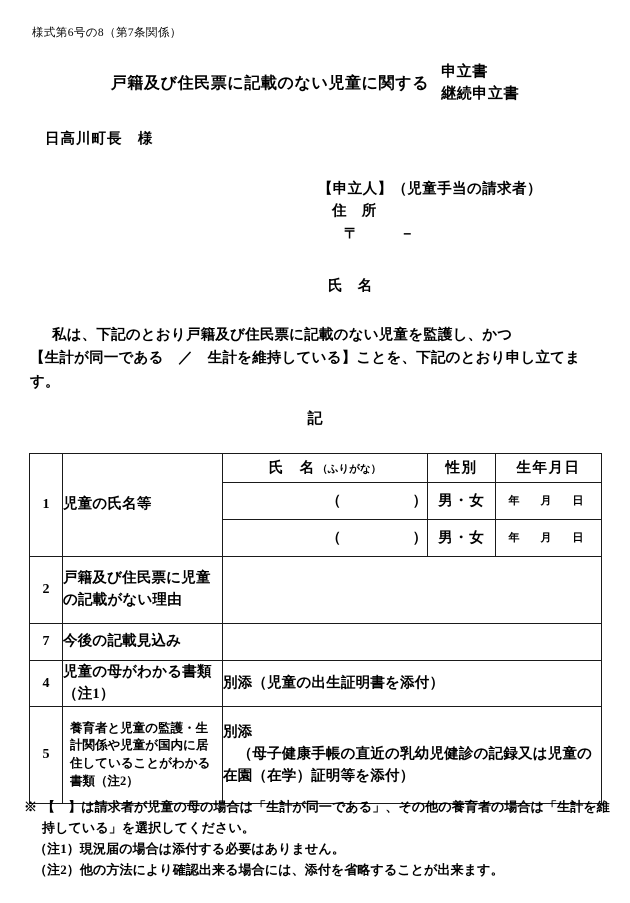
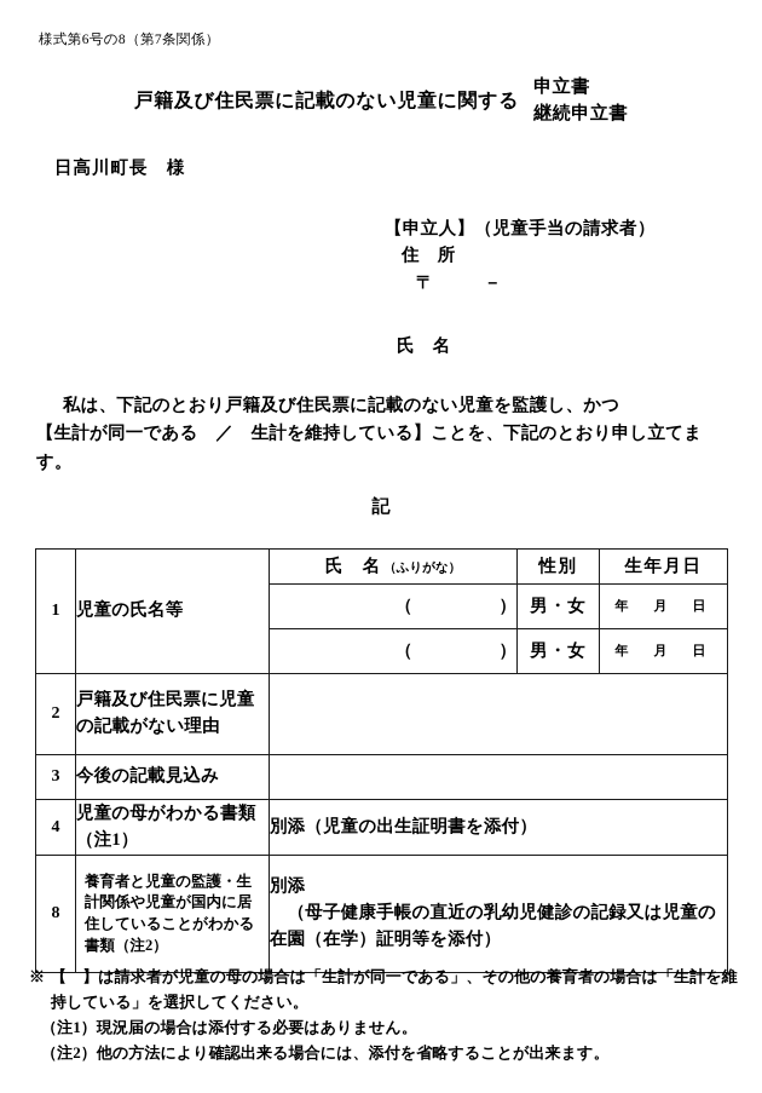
  様式第6号の8（第7条関係）
  戸籍及び住民票に記載のない児童に関する
  申立書
  継続申立書
  日高川町長 様
  【申立人】（児童手当の請求者）
  住 所
  〒 －
  氏 名
  私は、下記のとおり戸籍及び住民票に記載のない児童を監護し、かつ
  【生計が同一である ／ 生計を維持している】ことを、下記のとおり申し立てます。
  記
  1	児童の氏名等	氏 名 （ふりがな）	性別	生年月日
  （ ）	男・女	年 月 日
  （ ）	男・女	年 月 日
  2	戸籍及び住民票に児童の記載がない理由
- 7	今後の記載見込み
+ 3	今後の記載見込み
  4	児童の母がわかる書類（注1）	別添（児童の出生証明書を添付）
- 5	養育者と児童の監護・生計関係や児童が国内に居住していることがわかる書類（注2）	別添 （母子健康手帳の直近の乳幼児健診の記録又は児童の在園（在学）証明等を添付）
+ 8	養育者と児童の監護・生計関係や児童が国内に居住していることがわかる書類（注2）	別添 （母子健康手帳の直近の乳幼児健診の記録又は児童の在園（在学）証明等を添付）
  ※ 【 】は請求者が児童の母の場合は「生計が同一である」、その他の養育者の場合は「生計を維持している」を選択してください。
  （注1）現況届の場合は添付する必要はありません。
  （注2）他の方法により確認出来る場合には、添付を省略することが出来ます。
